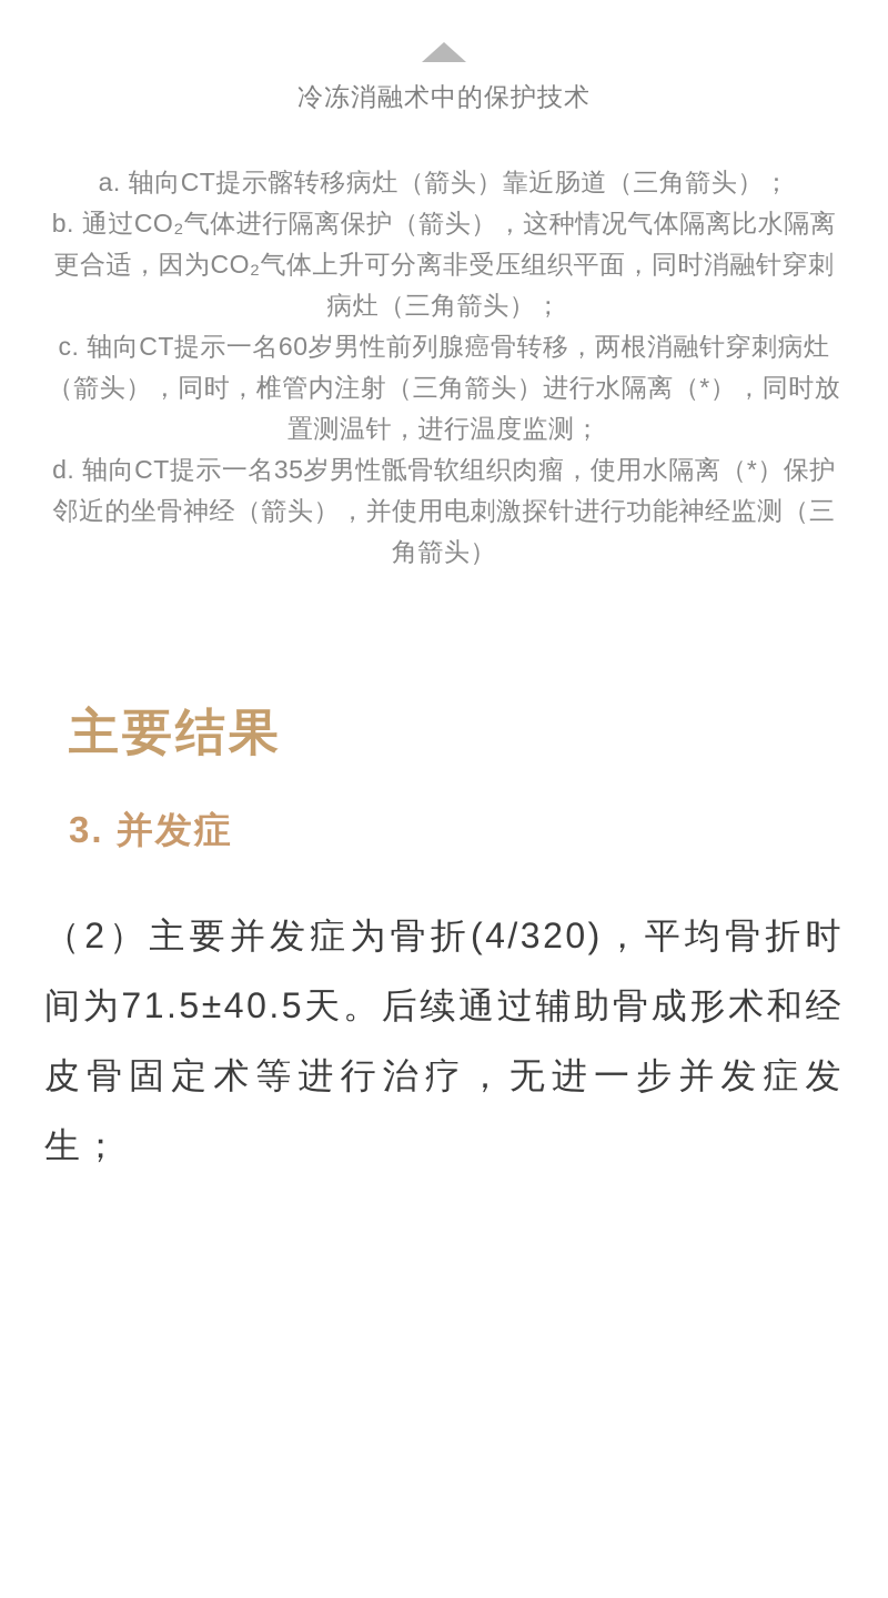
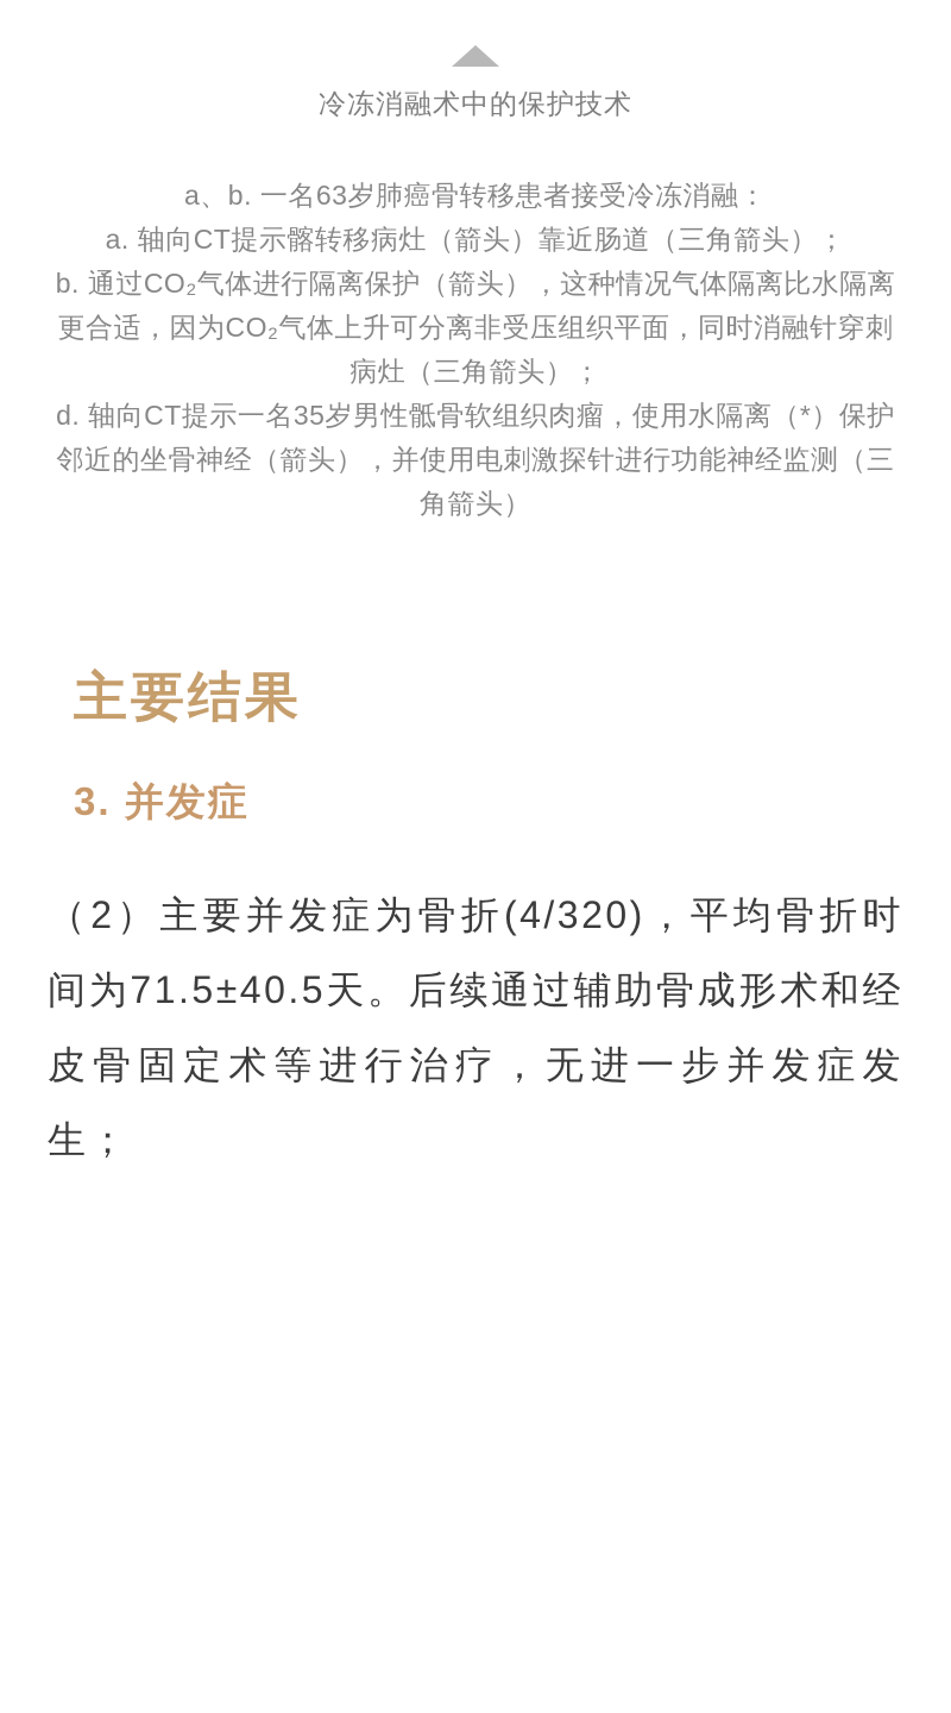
  冷冻消融术中的保护技术
+ a、b. 一名63岁肺癌骨转移患者接受冷冻消融：
  a. 轴向CT提示髂转移病灶（箭头）靠近肠道（三角箭头）；
  b. 通过CO₂气体进行隔离保护（箭头），这种情况气体隔离比水隔离更合适，因为CO₂气体上升可分离非受压组织平面，同时消融针穿刺病灶（三角箭头）；
- c. 轴向CT提示一名60岁男性前列腺癌骨转移，两根消融针穿刺病灶（箭头），同时，椎管内注射（三角箭头）进行水隔离（*），同时放置测温针，进行温度监测；
  d. 轴向CT提示一名35岁男性骶骨软组织肉瘤，使用水隔离（*）保护邻近的坐骨神经（箭头），并使用电刺激探针进行功能神经监测（三角箭头）
  主要结果
  3. 并发症
  （2）主要并发症为骨折(4/320)，平均骨折时间为71.5±40.5天。后续通过辅助骨成形术和经皮骨固定术等进行治疗，无进一步并发症发生；
